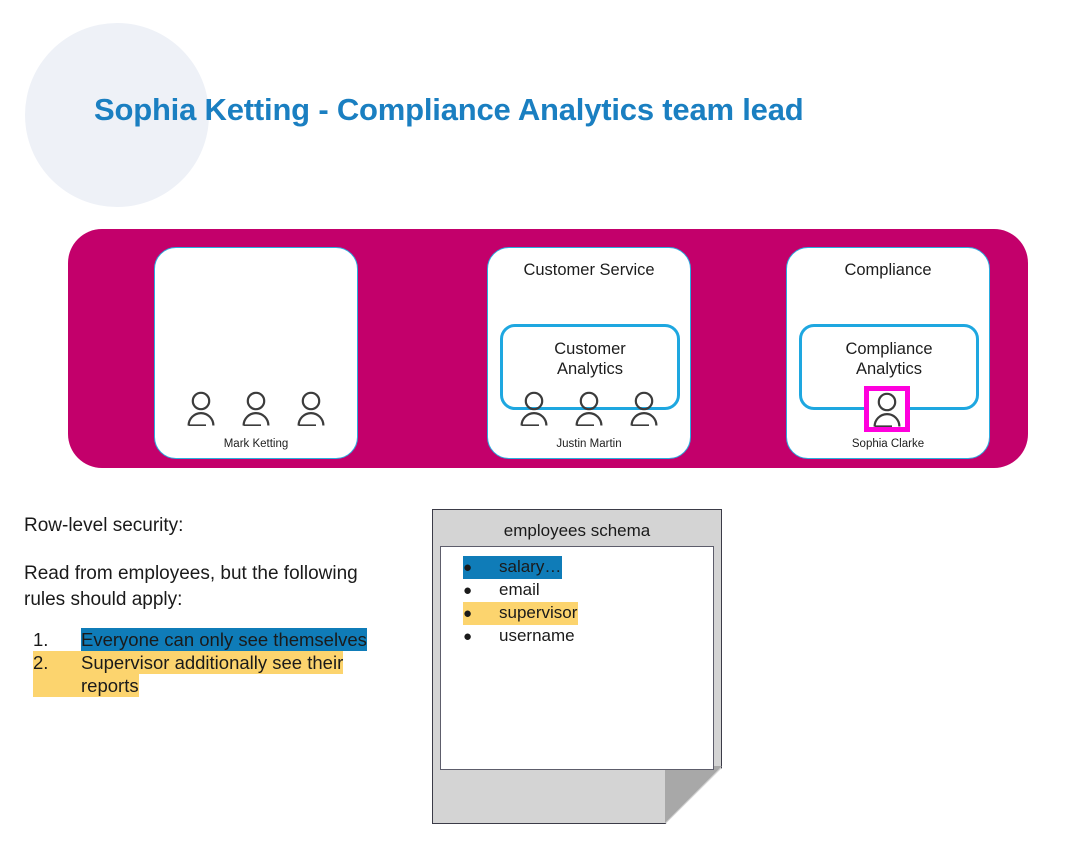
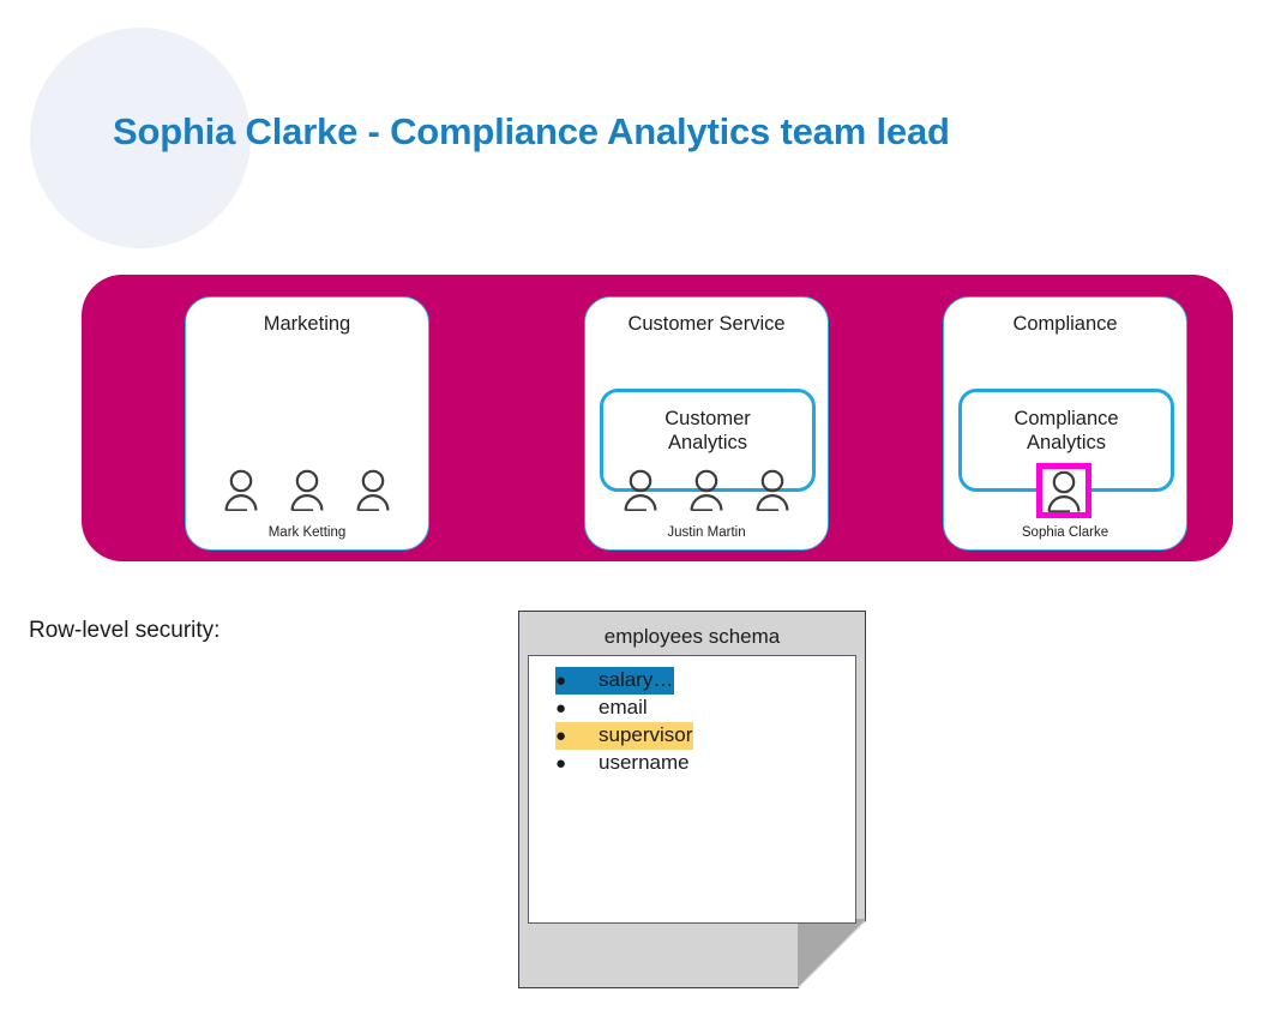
- Sophia Ketting - Compliance Analytics team lead
+ Sophia Clarke - Compliance Analytics team lead
+ Marketing
  Mark Ketting
  Customer Service
  Customer
  Analytics
  Justin Martin
  Compliance
  Compliance
  Analytics
  Sophia Clarke
  Row-level security:
- Read from employees, but the following rules should apply:
- 1.
- Everyone can only see themselves
- 2.
- Supervisor additionally see their
- reports
  employees schema
  ●
  salary…
  ●
  email
  ●
  supervisor
  ●
  username
